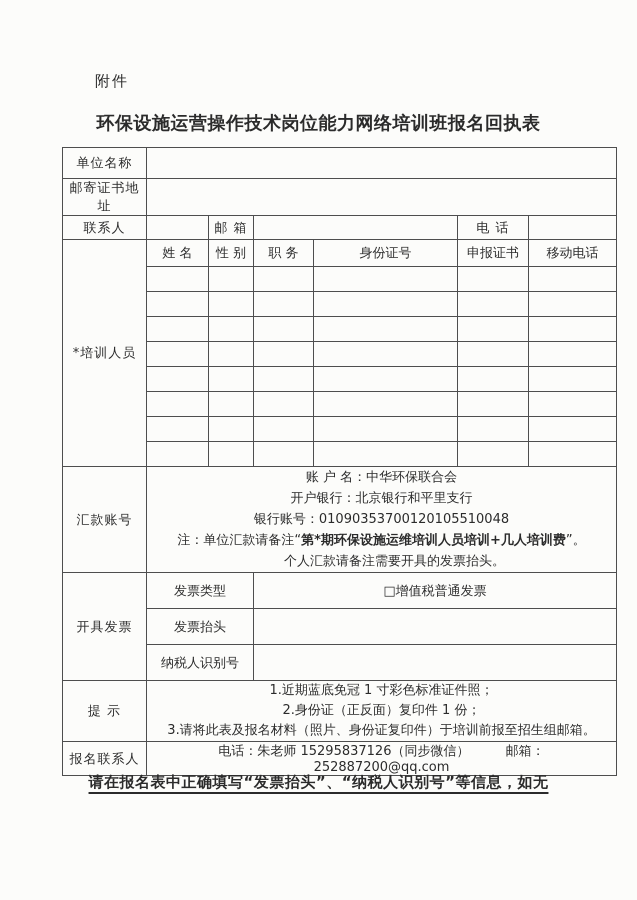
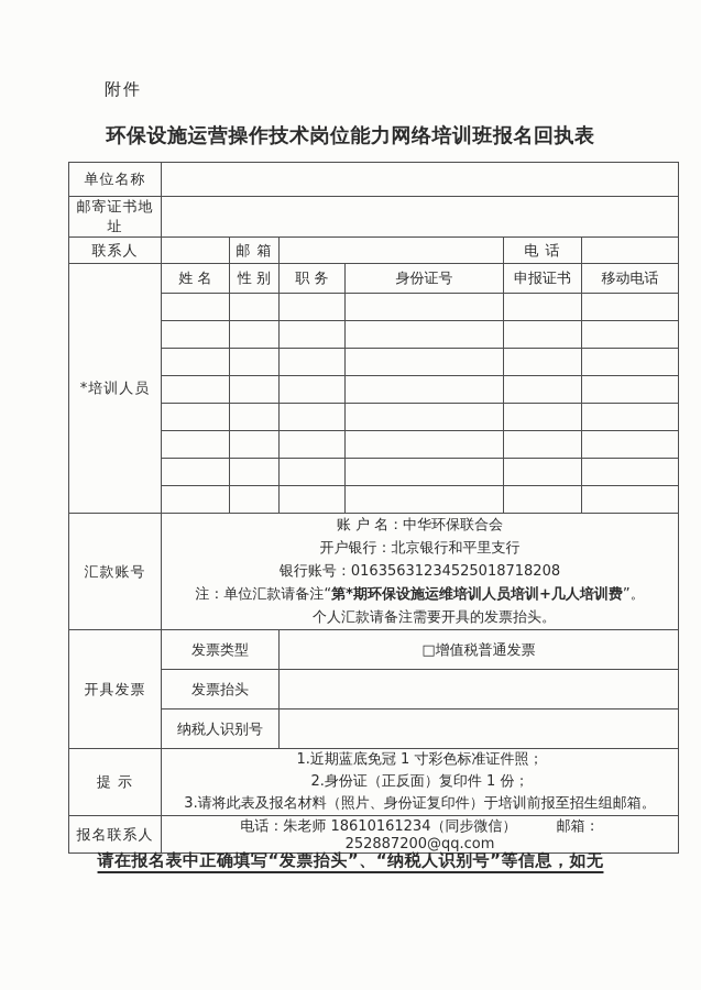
  附件
  环保设施运营操作技术岗位能力网络培训班报名回执表
  单位名称
  邮寄证书地址
  联系人		邮 箱		电 话
  *培训人员	姓 名	性 别	职 务	身份证号	申报证书	移动电话
- 汇款账号	账 户 名：中华环保联合会 开户银行：北京银行和平里支行 银行账号：01090353700120105510048 注：单位汇款请备注“第*期环保设施运维培训人员培训+几人培训费”。 个人汇款请备注需要开具的发票抬头。
+ 汇款账号	账 户 名：中华环保联合会 开户银行：北京银行和平里支行 银行账号：01635631234525018718208 注：单位汇款请备注“第*期环保设施运维培训人员培训+几人培训费”。 个人汇款请备注需要开具的发票抬头。
  开具发票	发票类型	□增值税普通发票
  发票抬头
  纳税人识别号
  提 示	1.近期蓝底免冠 1 寸彩色标准证件照； 2.身份证（正反面）复印件 1 份； 3.请将此表及报名材料（照片、身份证复印件）于培训前报至招生组邮箱。
- 报名联系人	电话：朱老师 15295837126（同步微信） 邮箱：252887200@qq.com
+ 报名联系人	电话：朱老师 18610161234（同步微信） 邮箱：252887200@qq.com
  请在报名表中正确填写“发票抬头”、“纳税人识别号”等信息，如无
